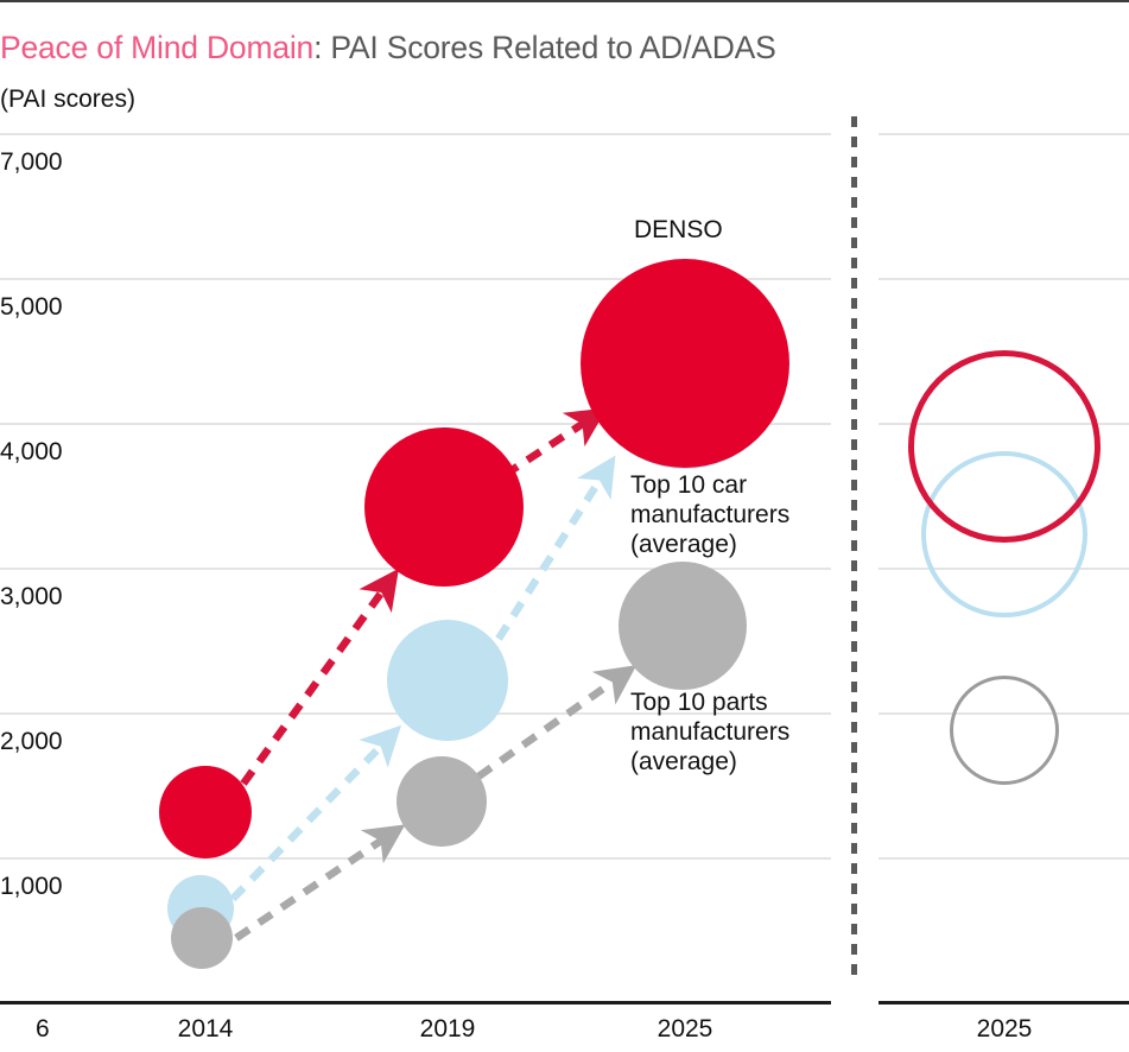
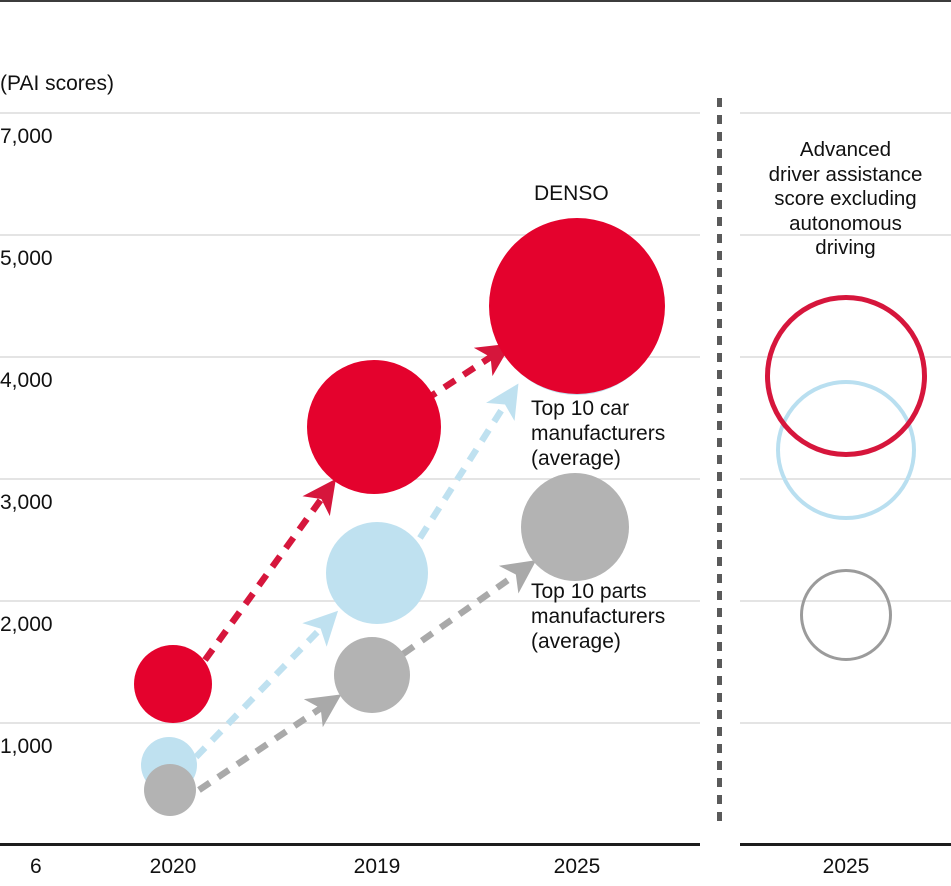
- Peace of Mind Domain: PAI Scores Related to AD/ADAS
  (PAI scores)
  7,000
  5,000
  4,000
  3,000
  2,000
  1,000
  6
- 2014
+ 2020
  2019
  2025
  2025
  DENSO
  Top 10 car
  manufacturers
  (average)
  Top 10 parts
  manufacturers
  (average)
+ Advanced
+ driver assistance
+ score excluding
+ autonomous
+ driving
